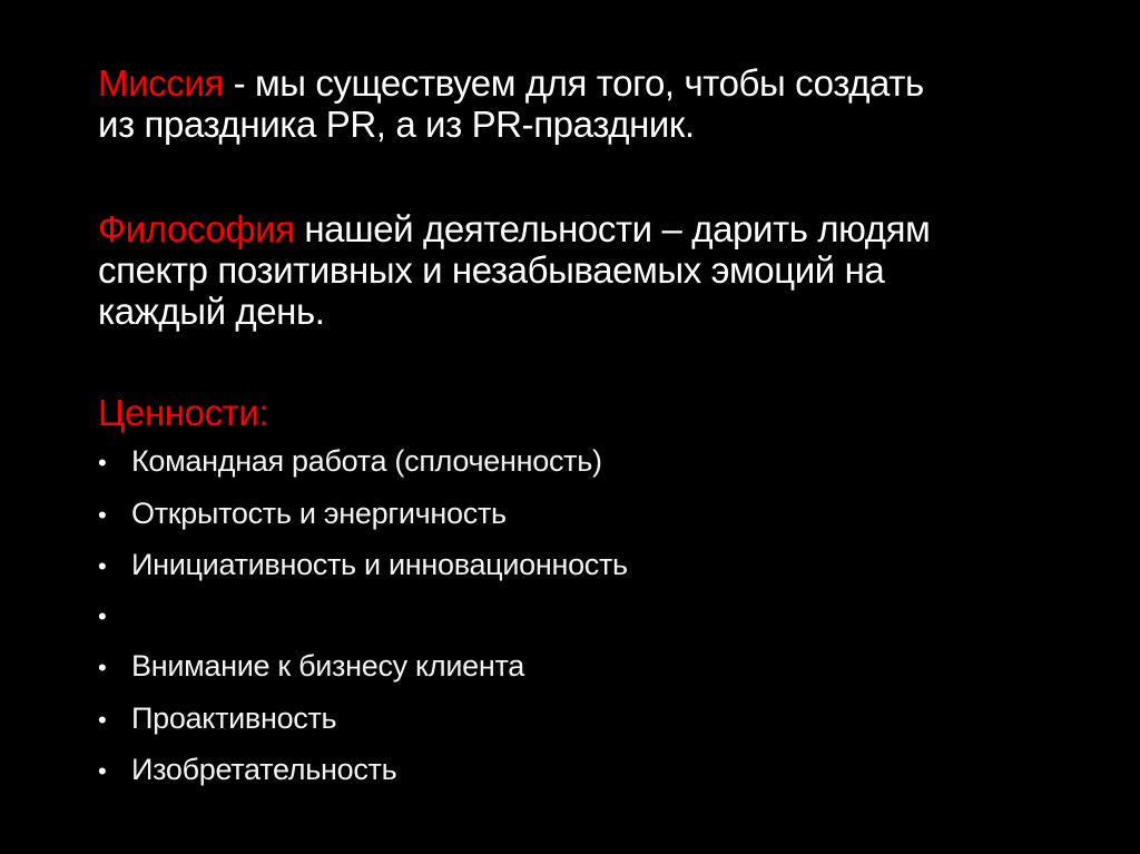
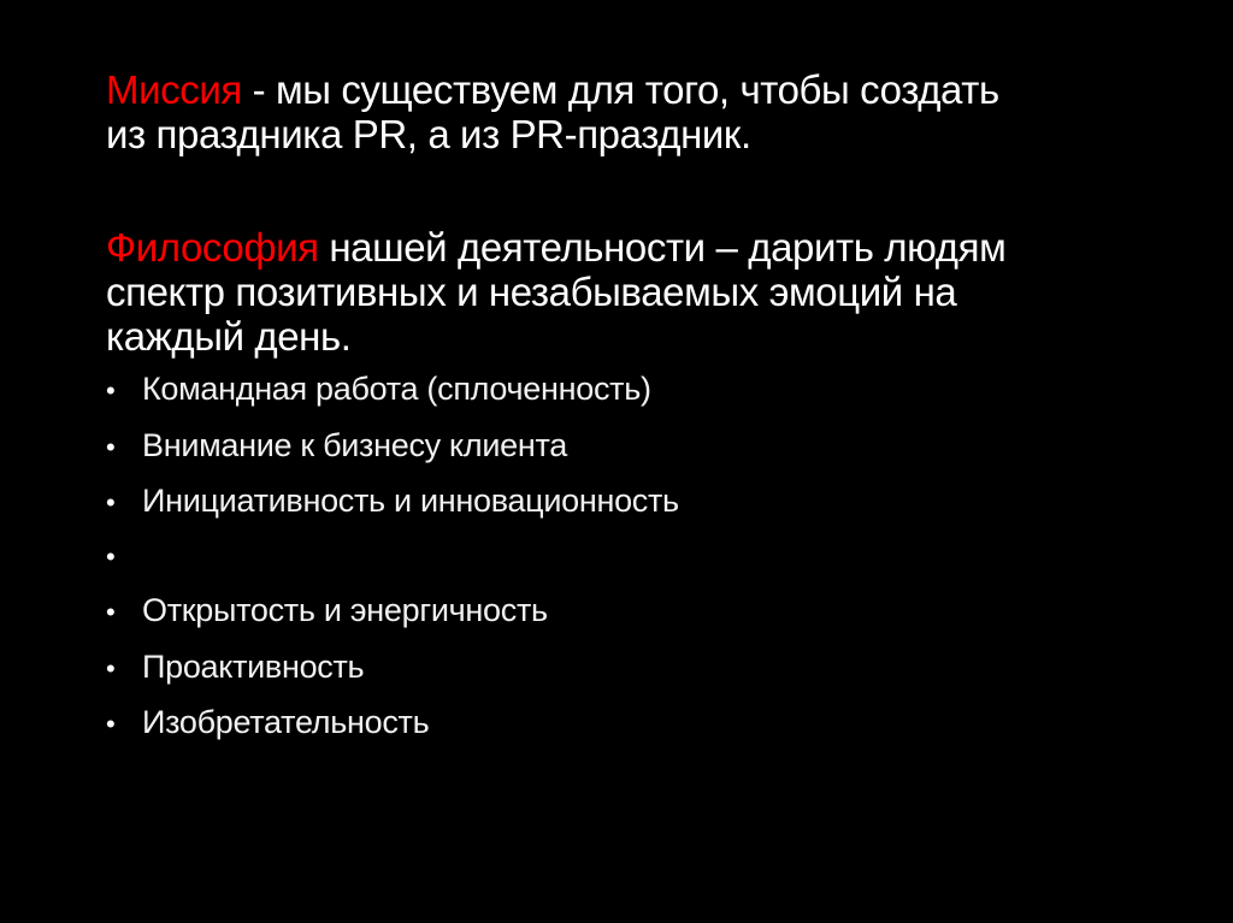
  Миссия - мы существуем для того, чтобы создать
  из праздника PR, а из PR-праздник.
  Философия нашей деятельности – дарить людям
  спектр позитивных и незабываемых эмоций на
  каждый день.
- Ценности:
  •
  Командная работа (сплоченность)
  •
- Открытость и энергичность
+ Внимание к бизнесу клиента
  •
  Инициативность и инновационность
  •
  •
- Внимание к бизнесу клиента
+ Открытость и энергичность
  •
  Проактивность
  •
  Изобретательность
